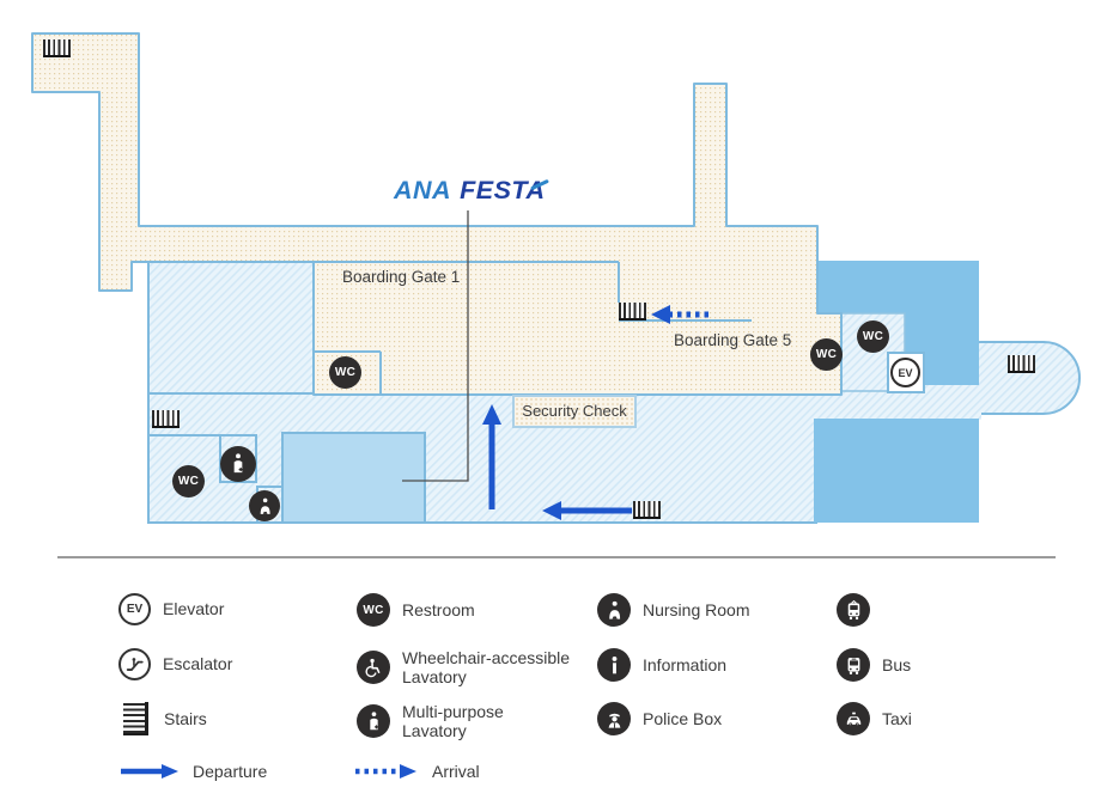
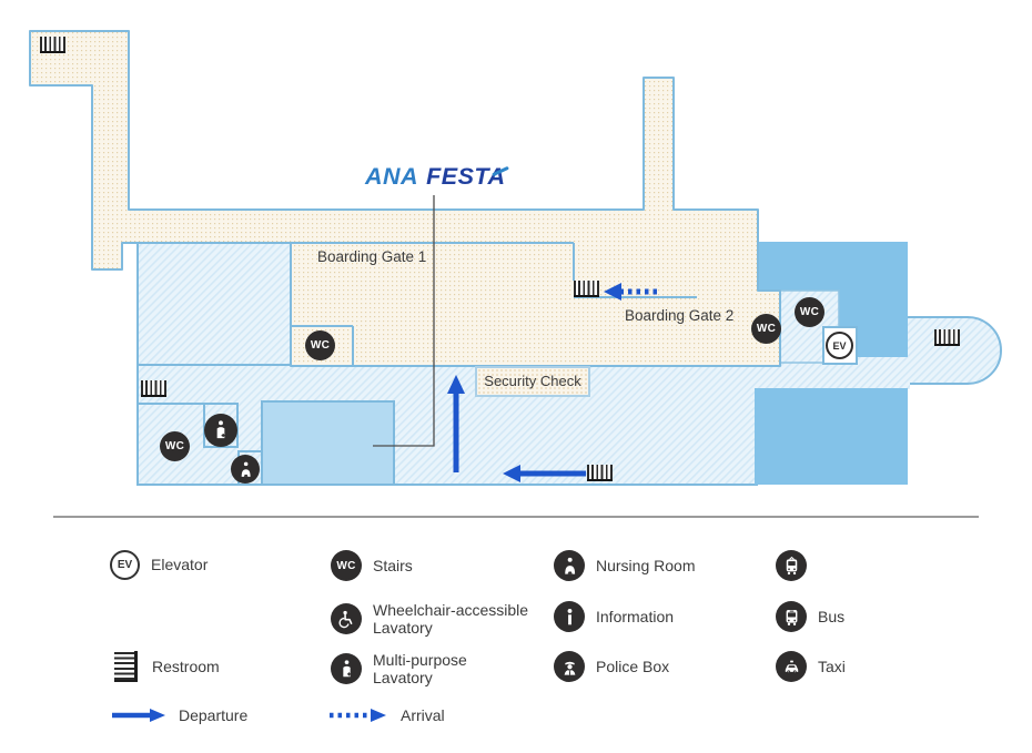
  ANA FESTA
  Boarding Gate 1
- Boarding Gate 5
+ Boarding Gate 2
  Security Check
  WC
  WC
  WC
  WC
  EV
  EV
  Elevator
- Escalator
- Stairs
+ Restroom
  Departure
  WC
- Restroom
+ Stairs
  Wheelchair-accessible
  Lavatory
  Multi-purpose
  Lavatory
  Arrival
  Nursing Room
  Information
  Police Box
  Bus
  Taxi
